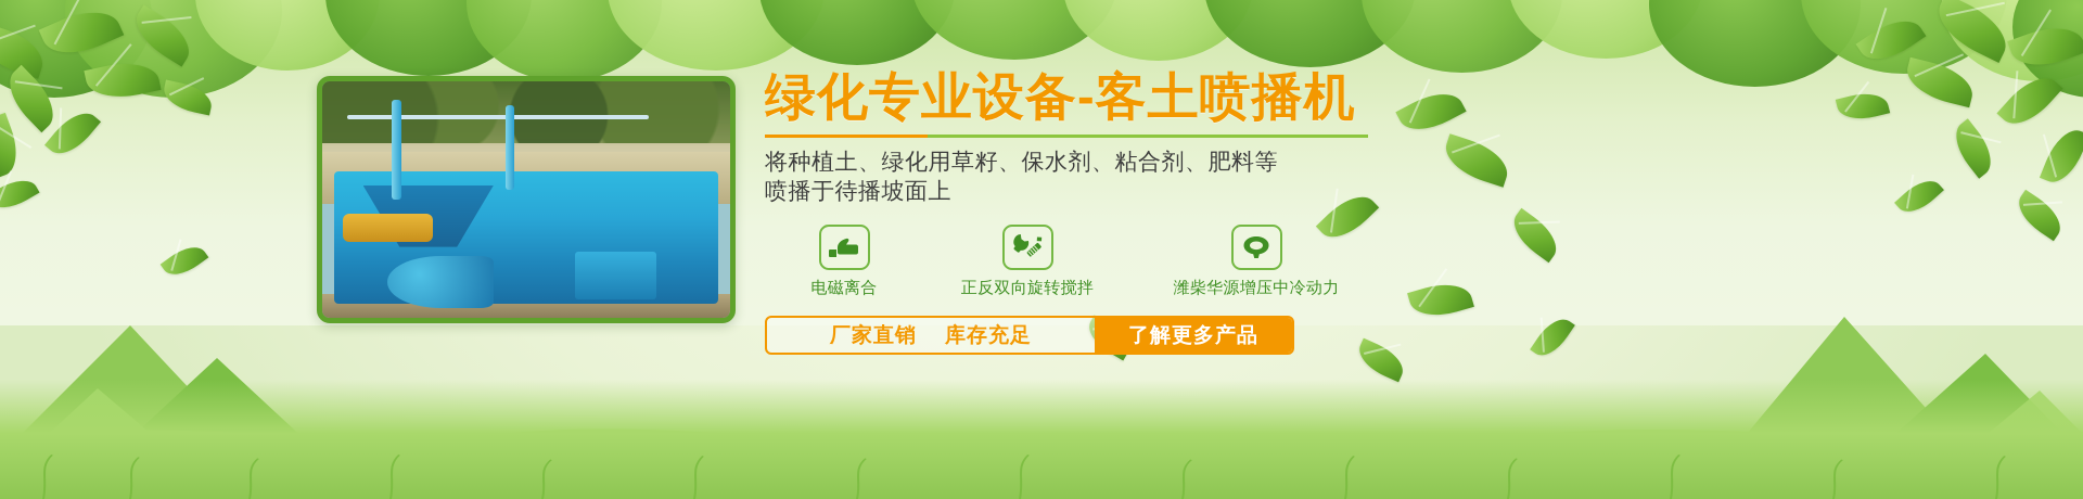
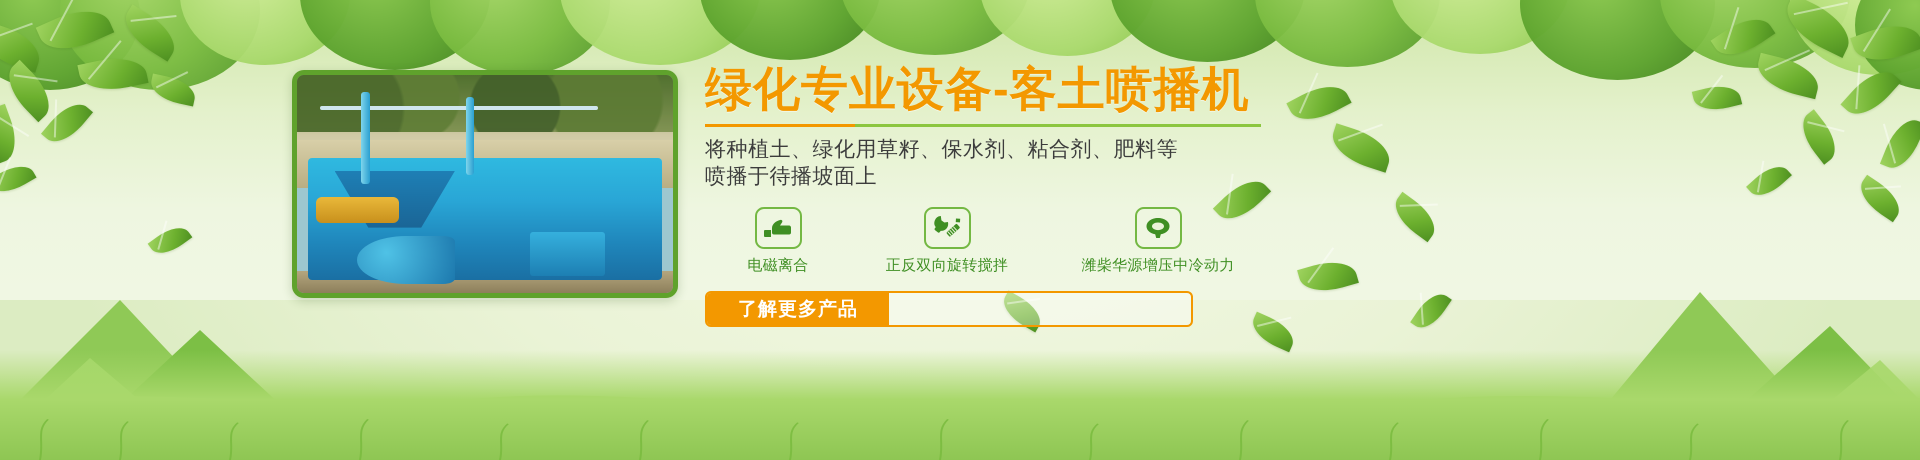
  绿化专业设备-客土喷播机
  将种植土、绿化用草籽、保水剂、粘合剂、肥料等
  喷播于待播坡面上
  电磁离合
  正反双向旋转搅拌
  潍柴华源增压中冷动力
- 厂家直销
- 库存充足
  了解更多产品
